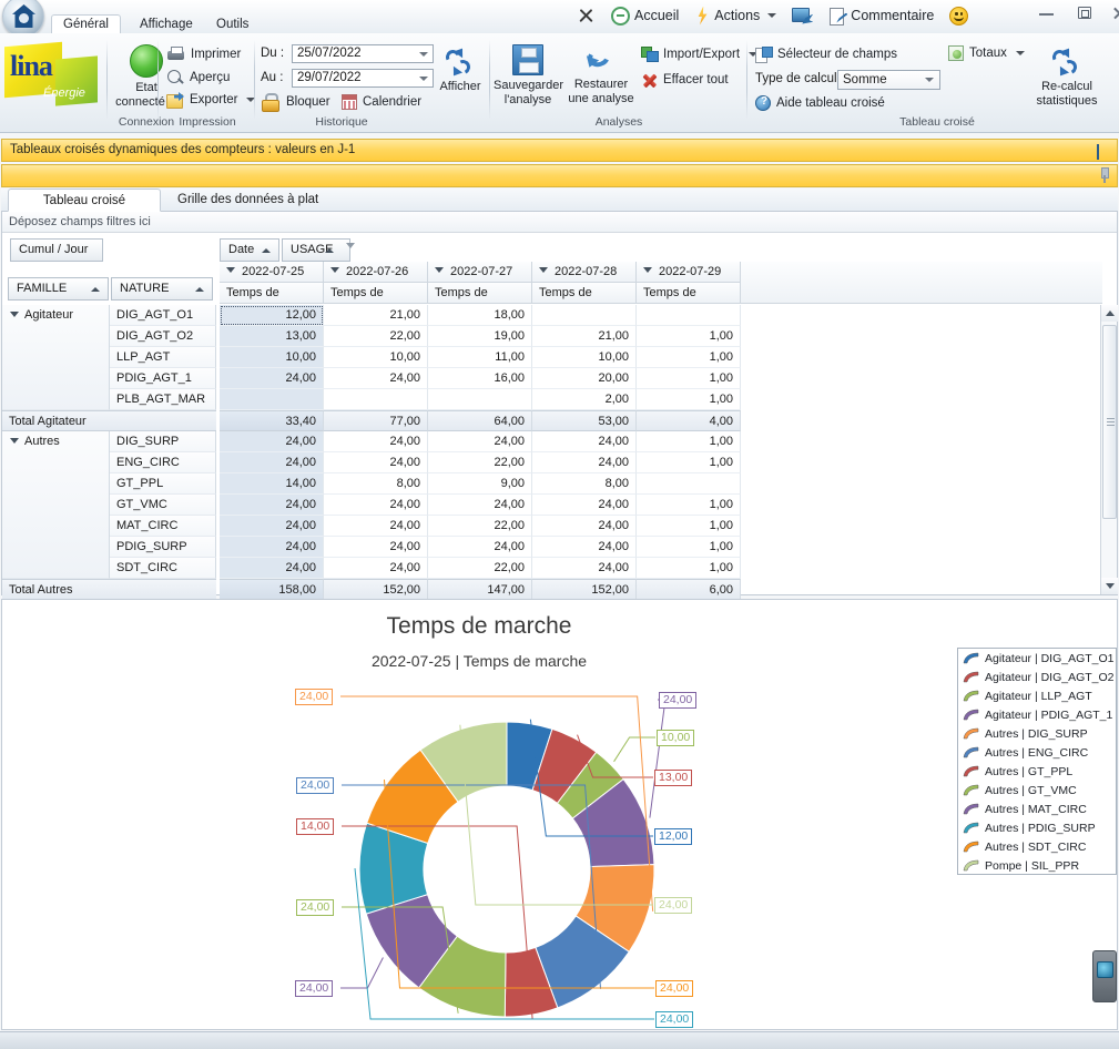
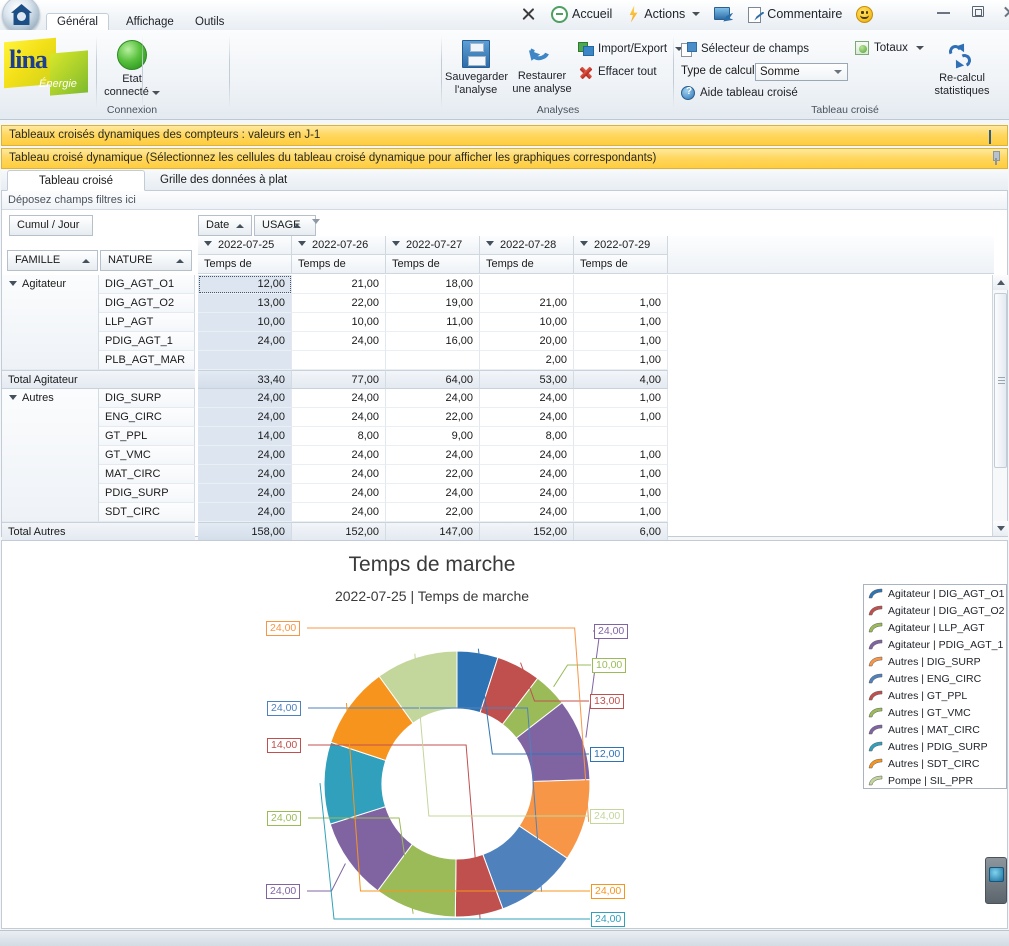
  Général
  Affichage
  Outils
  Accueil
  Actions
  Commentaire
  lina
  Énergie
  Etat
  connecé
  Connexion
- Imprimer
- Aperçu
- Exporter
- Impression
- Du :
- 25/07/2022
- Au :
- 29/07/2022
- Bloquer
- Calendrier
- Afficher
- Historique
  Sauvegarder
  l'analyse
  Restaurer
  une analyse
  Import/Export
  Effacer tout
  Analyses
  Sélecteur de champs
  Type de calcul
  Somme
  Aide tableau croisé
  Totaux
  Re-calcul
  statistiques
  Tableau croisé
  Tableaux croisés dynamiques des compteurs : valeurs en J-1
+ Tableau croisé dynamique (Sélectionnez les cellules du tableau croisé dynamique pour afficher les graphiques correspondants)
  Grille des données à plat
  Déposez champs filtres ici
  Cumul / Jour
  Date
  USAGE
  FAMILLE
  NATURE
  2022-07-25
  2022-07-26
  2022-07-27
  2022-07-28
  2022-07-29
  Agitateur
  DIG_AGT_O1
  12,00
  21,00
  18,00
  DIG_AGT_O2
  13,00
  22,00
  19,00
  21,00
  1,00
  LLP_AGT
  10,00
  10,00
  11,00
  10,00
  1,00
  PDIG_AGT_1
  24,00
  24,00
  16,00
  20,00
  1,00
  PLB_AGT_MAR
  2,00
  1,00
  Total Agitateur
  33,40
  77,00
  64,00
  53,00
  4,00
  Autres
  DIG_SURP
  24,00
  24,00
  24,00
  24,00
  1,00
  ENG_CIRC
  24,00
  24,00
  22,00
  24,00
  1,00
  GT_PPL
  14,00
  8,00
  9,00
  8,00
  GT_VMC
  24,00
  24,00
  24,00
  24,00
  1,00
  MAT_CIRC
  24,00
  24,00
  22,00
  24,00
  1,00
  PDIG_SURP
  24,00
  24,00
  24,00
  24,00
  1,00
  SDT_CIRC
  24,00
  24,00
  22,00
  24,00
  1,00
  Total Autres
  158,00
  152,00
  147,00
  152,00
  6,00
  Temps de marche
  2022-07-25 | Temps de marche
  12,00
  13,00
  10,00
  24,00
  24,00
  24,00
  14,00
  24,00
  24,00
  24,00
  24,00
  24,00
  Agitateur | DIG_AGT_O1
  Agitateur | DIG_AGT_O2
  Agitateur | LLP_AGT
  Agitateur | PDIG_AGT_1
  Autres | DIG_SURP
  Autres | ENG_CIRC
  Autres | GT_PPL
  Autres | GT_VMC
  Autres | MAT_CIRC
  Autres | PDIG_SURP
  Autres | SDT_CIRC
  Pompe | SIL_PPR
